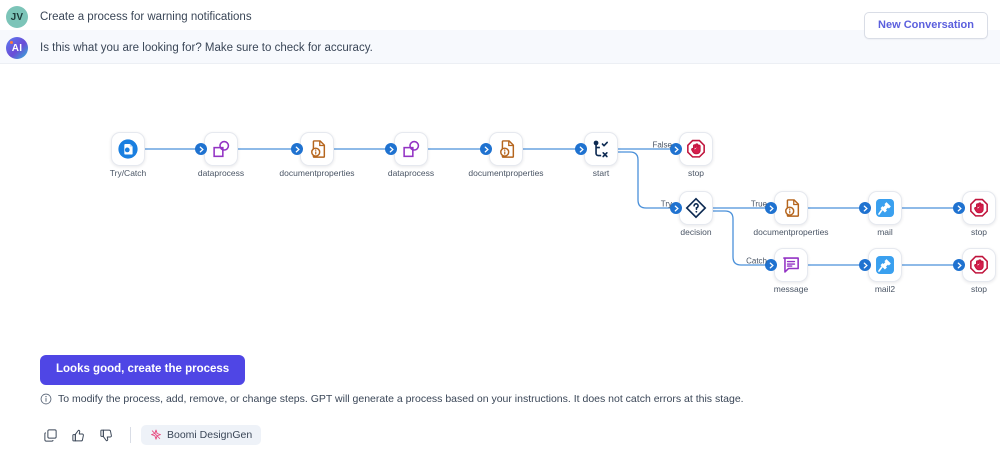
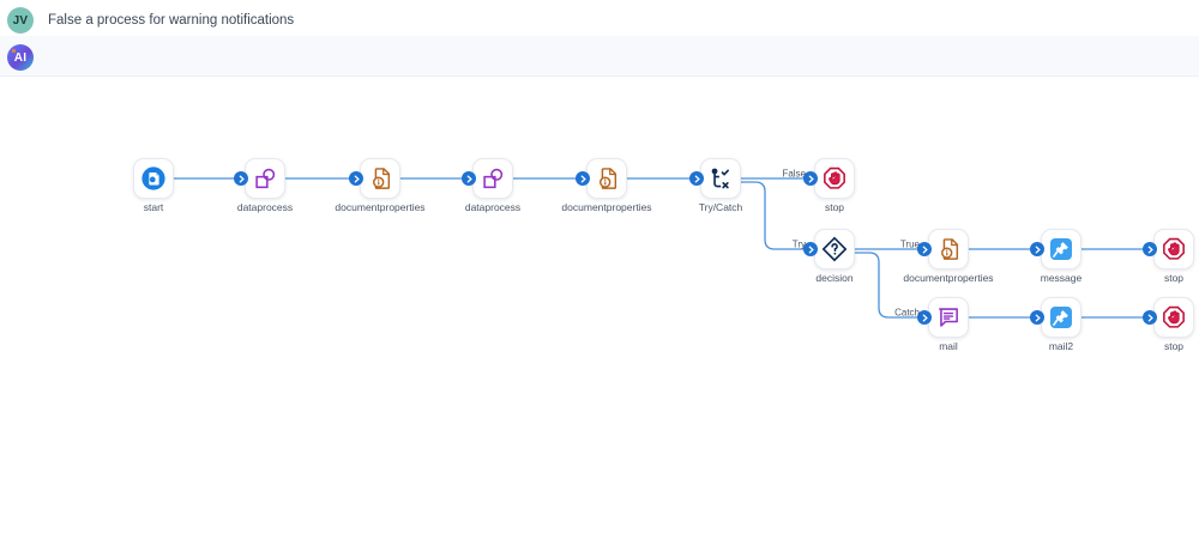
  JV
- Create a process for warning notifications
+ False a process for warning notifications
  AI
- Is this what you are looking for? Make sure to check for accuracy.
- New Conversation
- Try/Catch
+ start
  dataprocess
  documentproperties
  dataprocess
  documentproperties
- start
+ Try/Catch
  stop
  decision
  documentproperties
- mail
+ message
  stop
- message
+ mail
  mail2
  stop
  False
  Try
  True
  Catch
- Looks good, create the process
- To modify the process, add, remove, or change steps. GPT will generate a process based on your instructions. It does not catch errors at this stage.
- Boomi DesignGen
